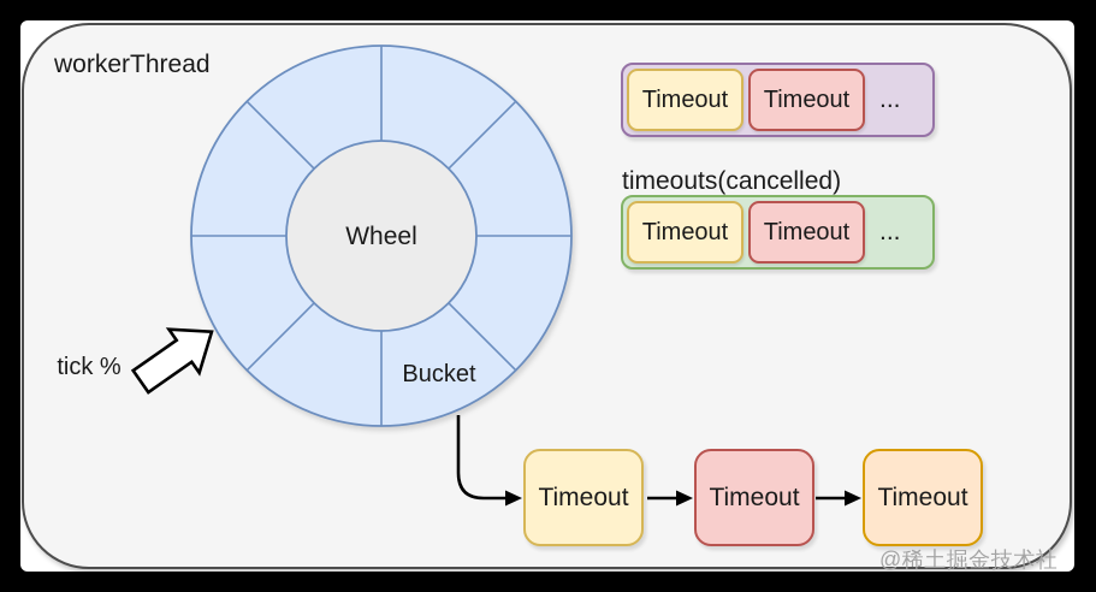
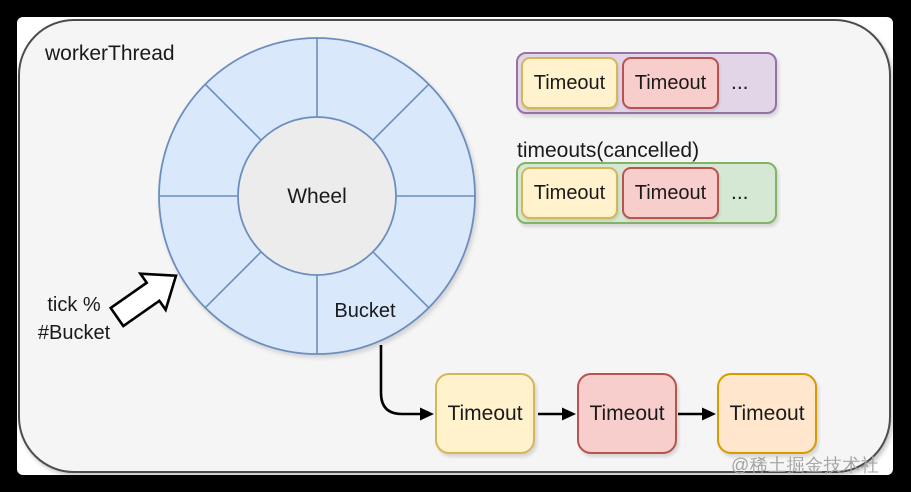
  workerThread
  Wheel
  Bucket
  tick %
+ #Bucket
  Timeout
  Timeout
  ...
  timeouts(cancelled)
  Timeout
  Timeout
  ...
  Timeout
  Timeout
  Timeout
  @稀土掘金技术社
